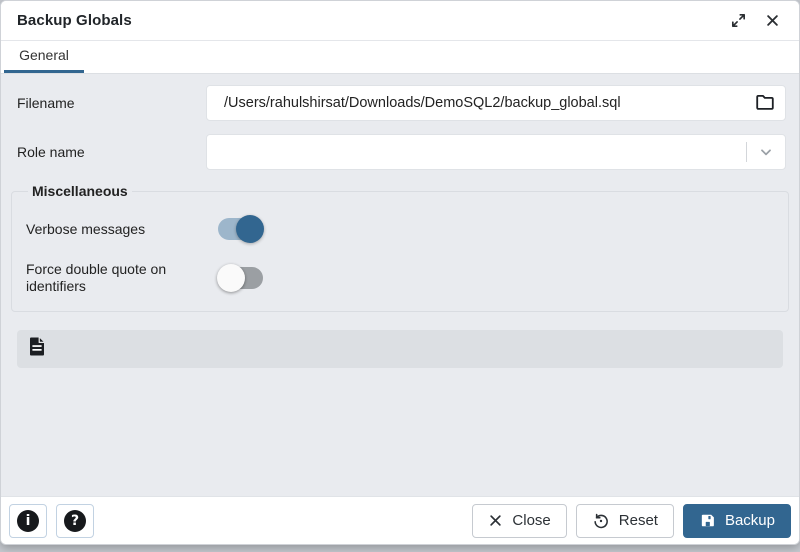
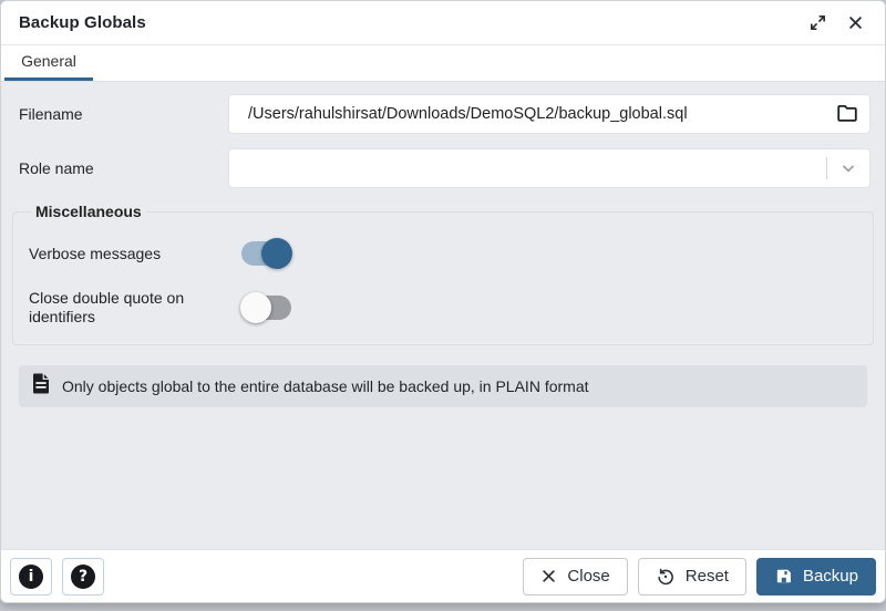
  Backup Globals
  General
  Filename
  /Users/rahulshirsat/Downloads/DemoSQL2/backup_global.sql
  Role name
  Miscellaneous
  Verbose messages
- Force double quote on identifiers
+ Close double quote on identifiers
+ Only objects global to the entire database will be backed up, in PLAIN format
  i
  ?
  Close
  Reset
  Backup
